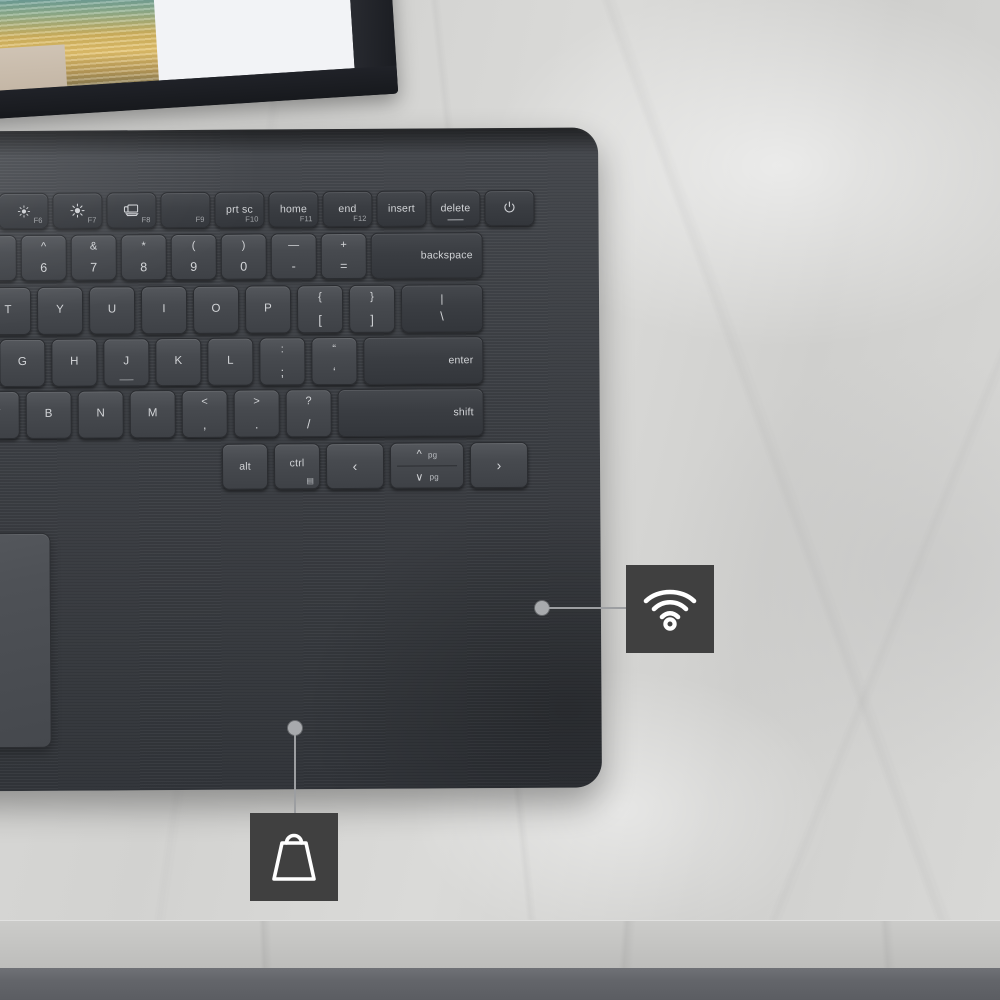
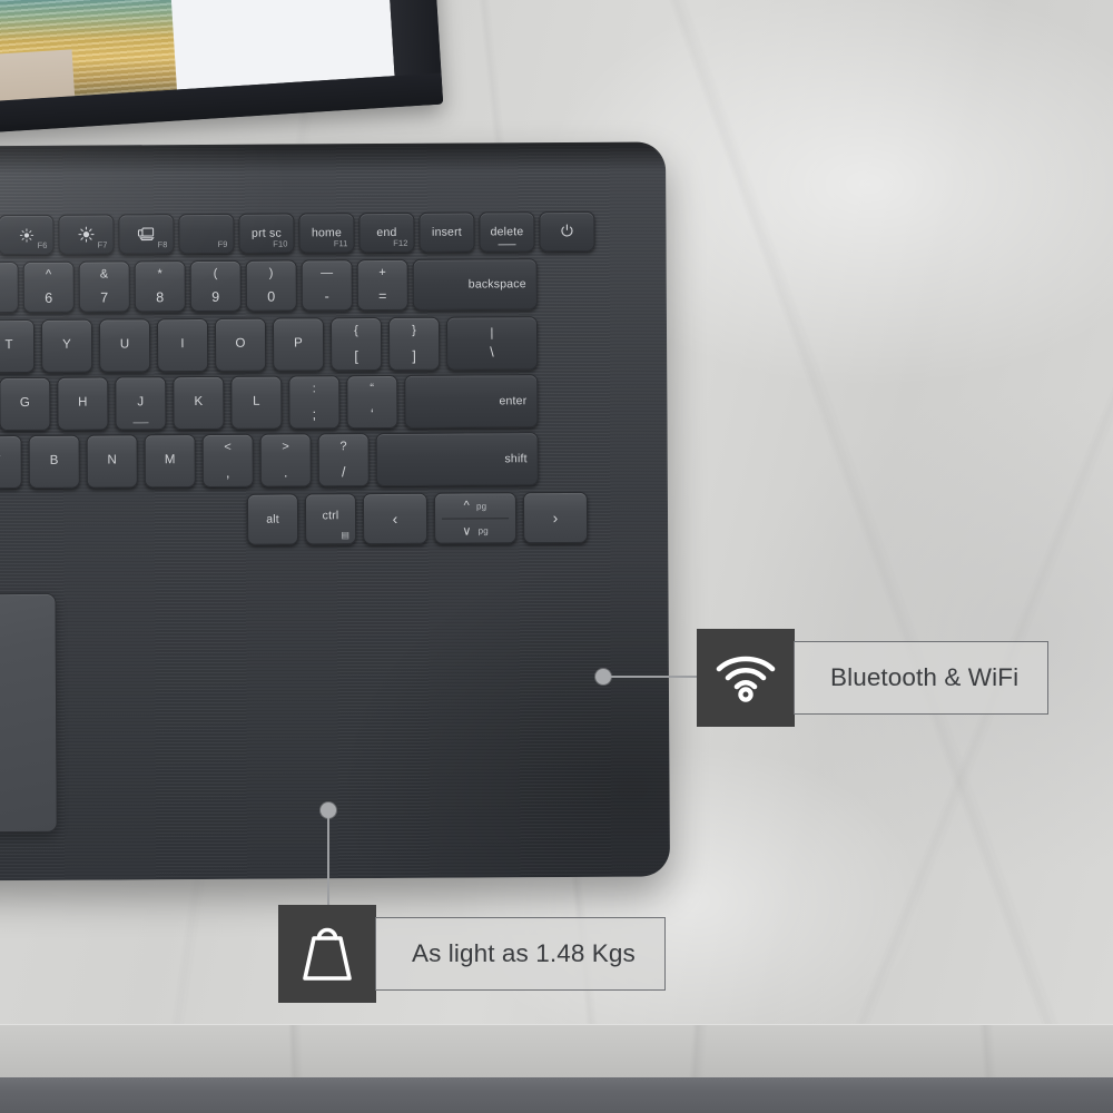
+ Bluetooth & WiFi
+ As light as 1.48 Kgs
